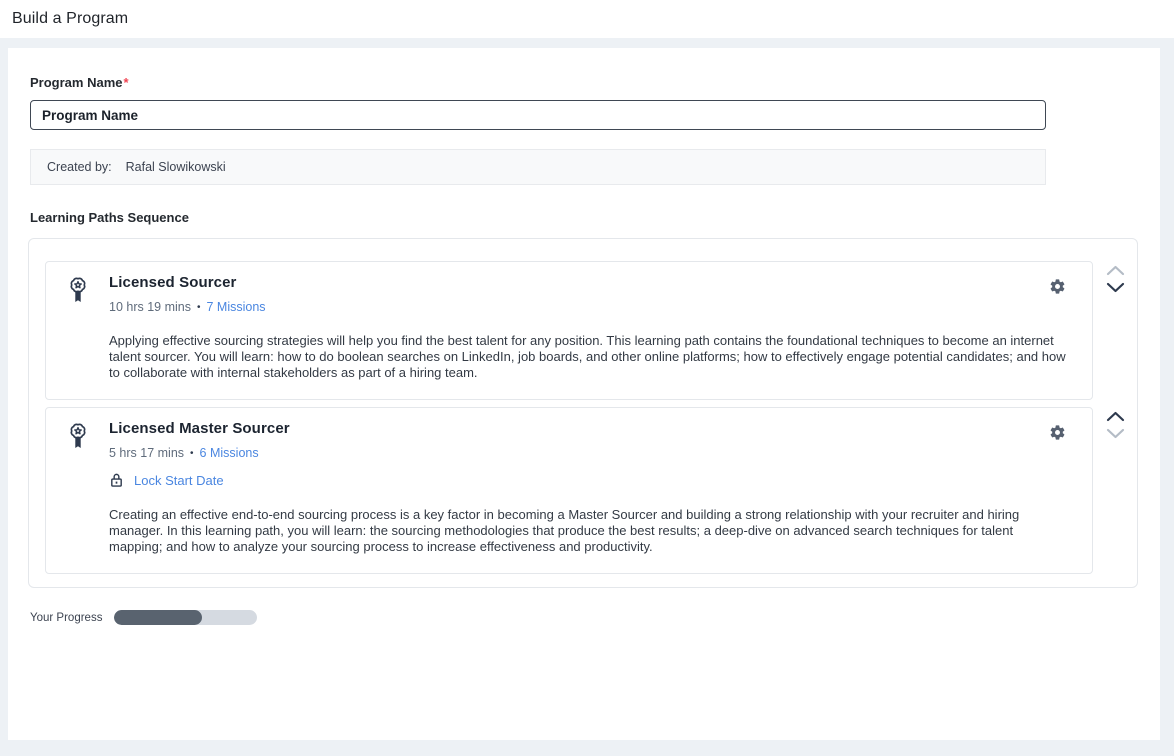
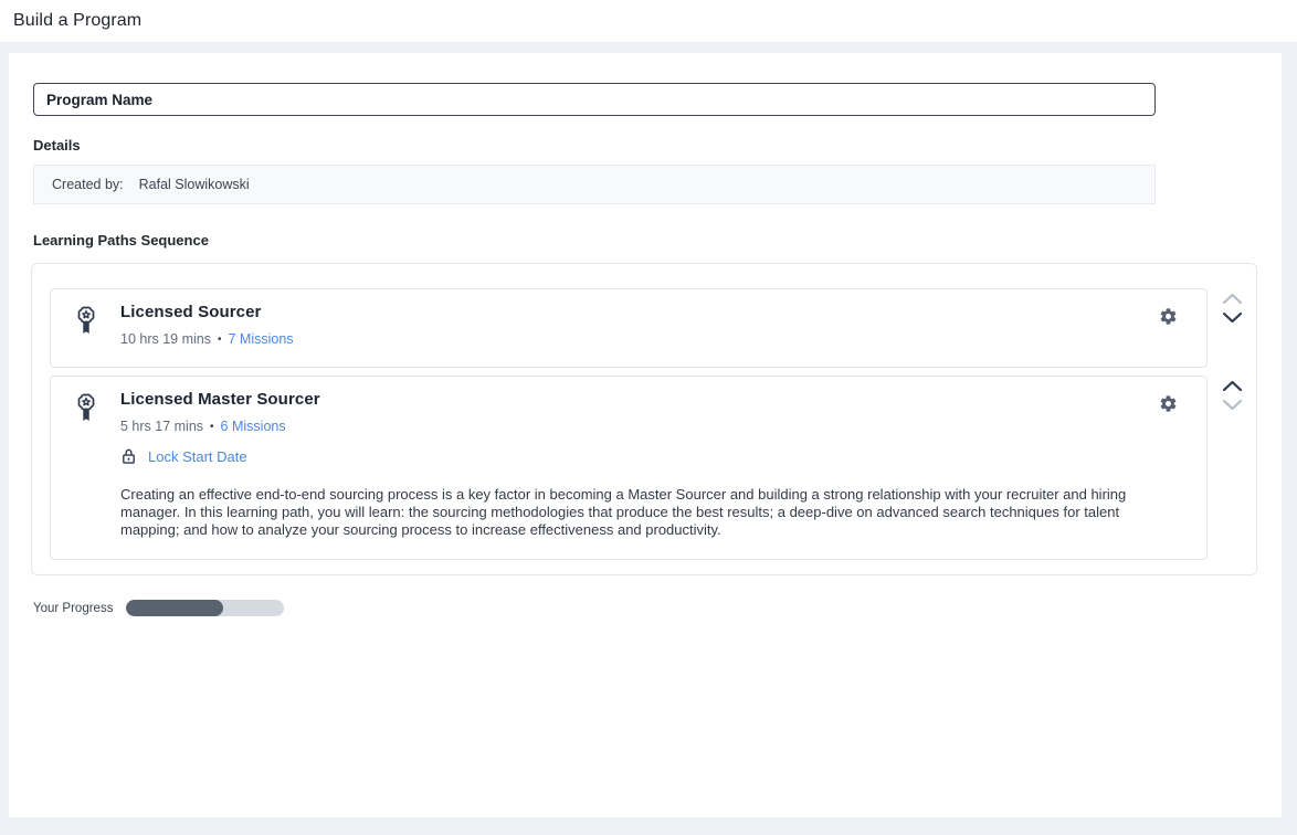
  Build a Program
- Program Name*
  Program Name
+ Details
  Created by:
  Rafal Slowikowski
  Learning Paths Sequence
  Licensed Sourcer
  10 hrs 19 mins
  •
  7 Missions
- Applying effective sourcing strategies will help you find the best talent for any position. This learning path contains the foundational techniques to become an internet talent sourcer. You will learn: how to do boolean searches on LinkedIn, job boards, and other online platforms; how to effectively engage potential candidates; and how to collaborate with internal stakeholders as part of a hiring team.
  Licensed Master Sourcer
  5 hrs 17 mins
  •
  6 Missions
  Lock Start Date
  Creating an effective end-to-end sourcing process is a key factor in becoming a Master Sourcer and building a strong relationship with your recruiter and hiring manager. In this learning path, you will learn: the sourcing methodologies that produce the best results; a deep-dive on advanced search techniques for talent mapping; and how to analyze your sourcing process to increase effectiveness and productivity.
  Your Progress
